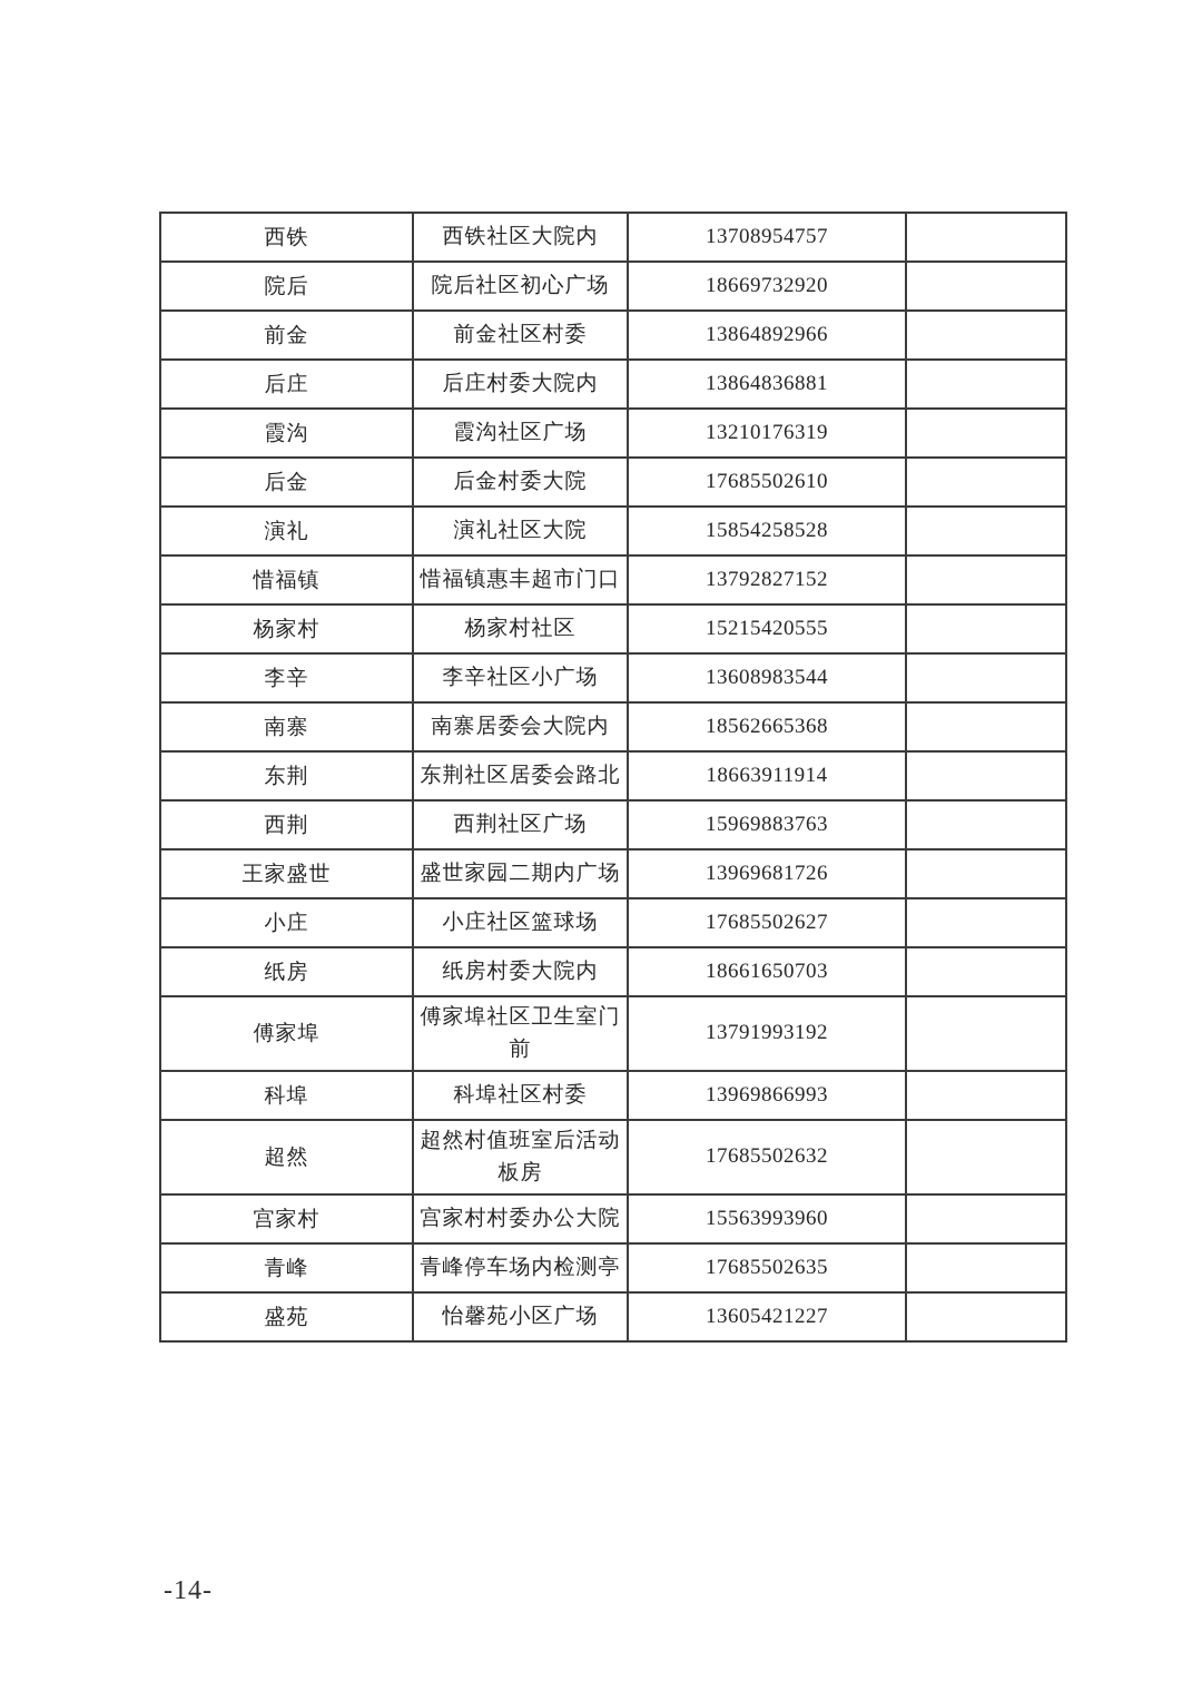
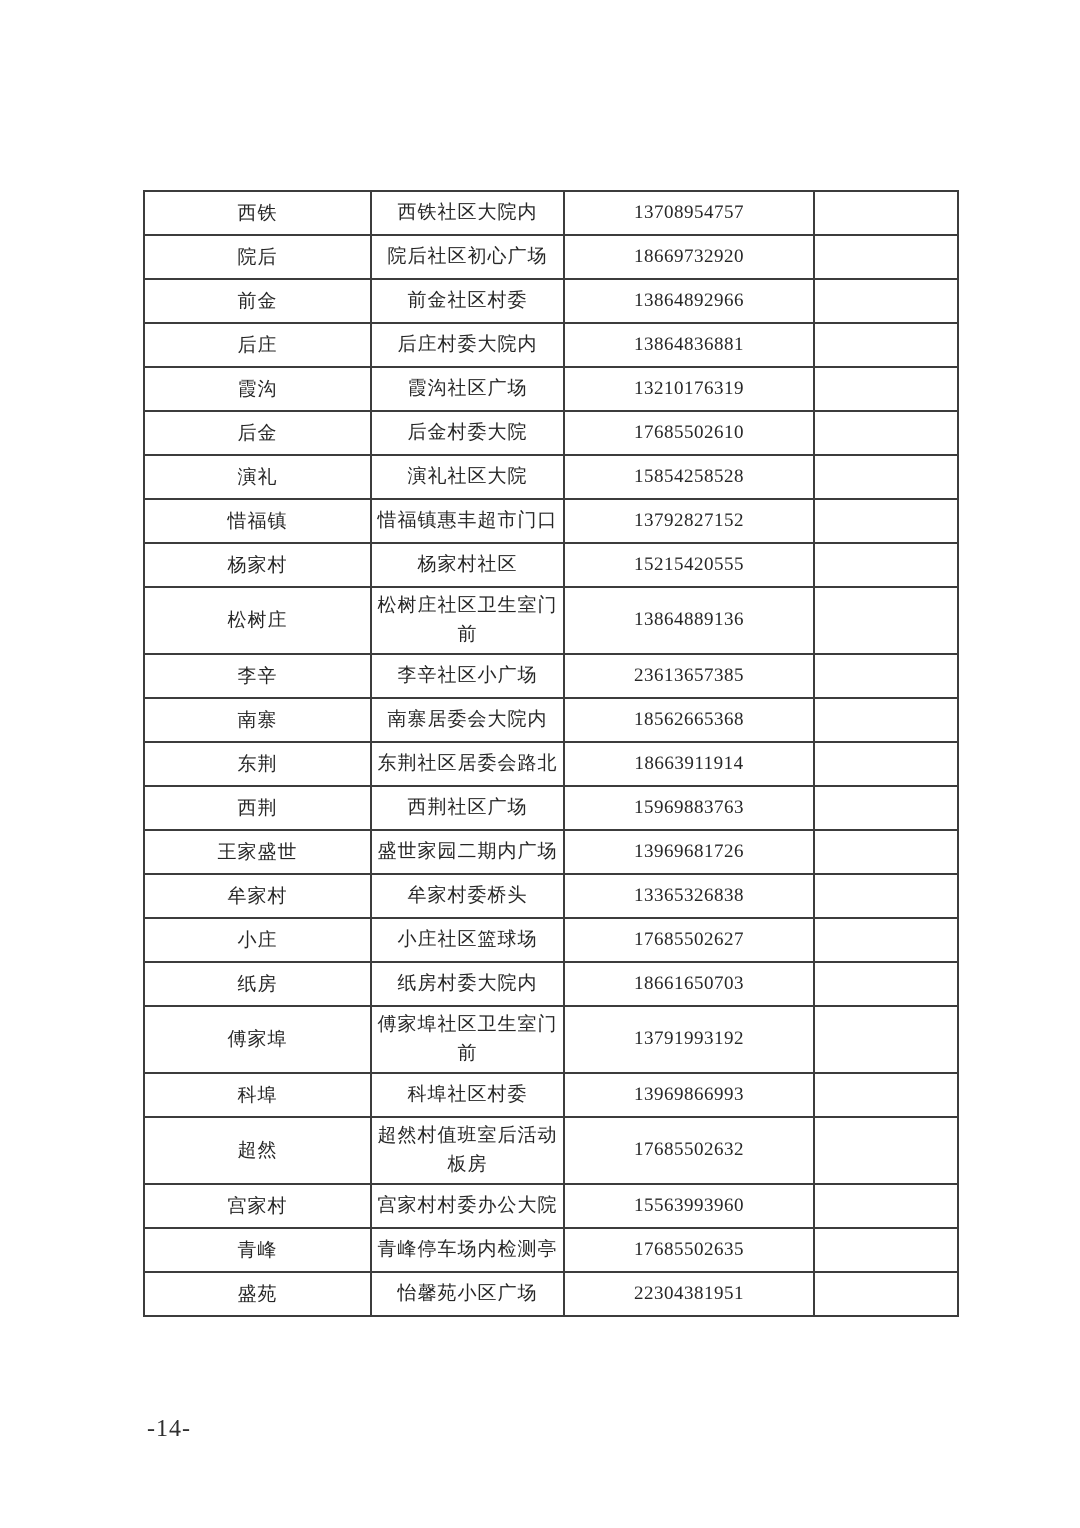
  西铁	西铁社区大院内	13708954757
  院后	院后社区初心广场	18669732920
  前金	前金社区村委	13864892966
  后庄	后庄村委大院内	13864836881
  霞沟	霞沟社区广场	13210176319
  后金	后金村委大院	17685502610
  演礼	演礼社区大院	15854258528
  惜福镇	惜福镇惠丰超市门口	13792827152
  杨家村	杨家村社区	15215420555
+ 松树庄	松树庄社区卫生室门 前	13864889136
- 李辛	李辛社区小广场	13608983544
+ 李辛	李辛社区小广场	23613657385
  南寨	南寨居委会大院内	18562665368
  东荆	东荆社区居委会路北	18663911914
  西荆	西荆社区广场	15969883763
  王家盛世	盛世家园二期内广场	13969681726
+ 牟家村	牟家村委桥头	13365326838
  小庄	小庄社区篮球场	17685502627
  纸房	纸房村委大院内	18661650703
  傅家埠	傅家埠社区卫生室门 前	13791993192
  科埠	科埠社区村委	13969866993
  超然	超然村值班室后活动 板房	17685502632
  宫家村	宫家村村委办公大院	15563993960
  青峰	青峰停车场内检测亭	17685502635
- 盛苑	怡馨苑小区广场	13605421227
+ 盛苑	怡馨苑小区广场	22304381951
  -14-
